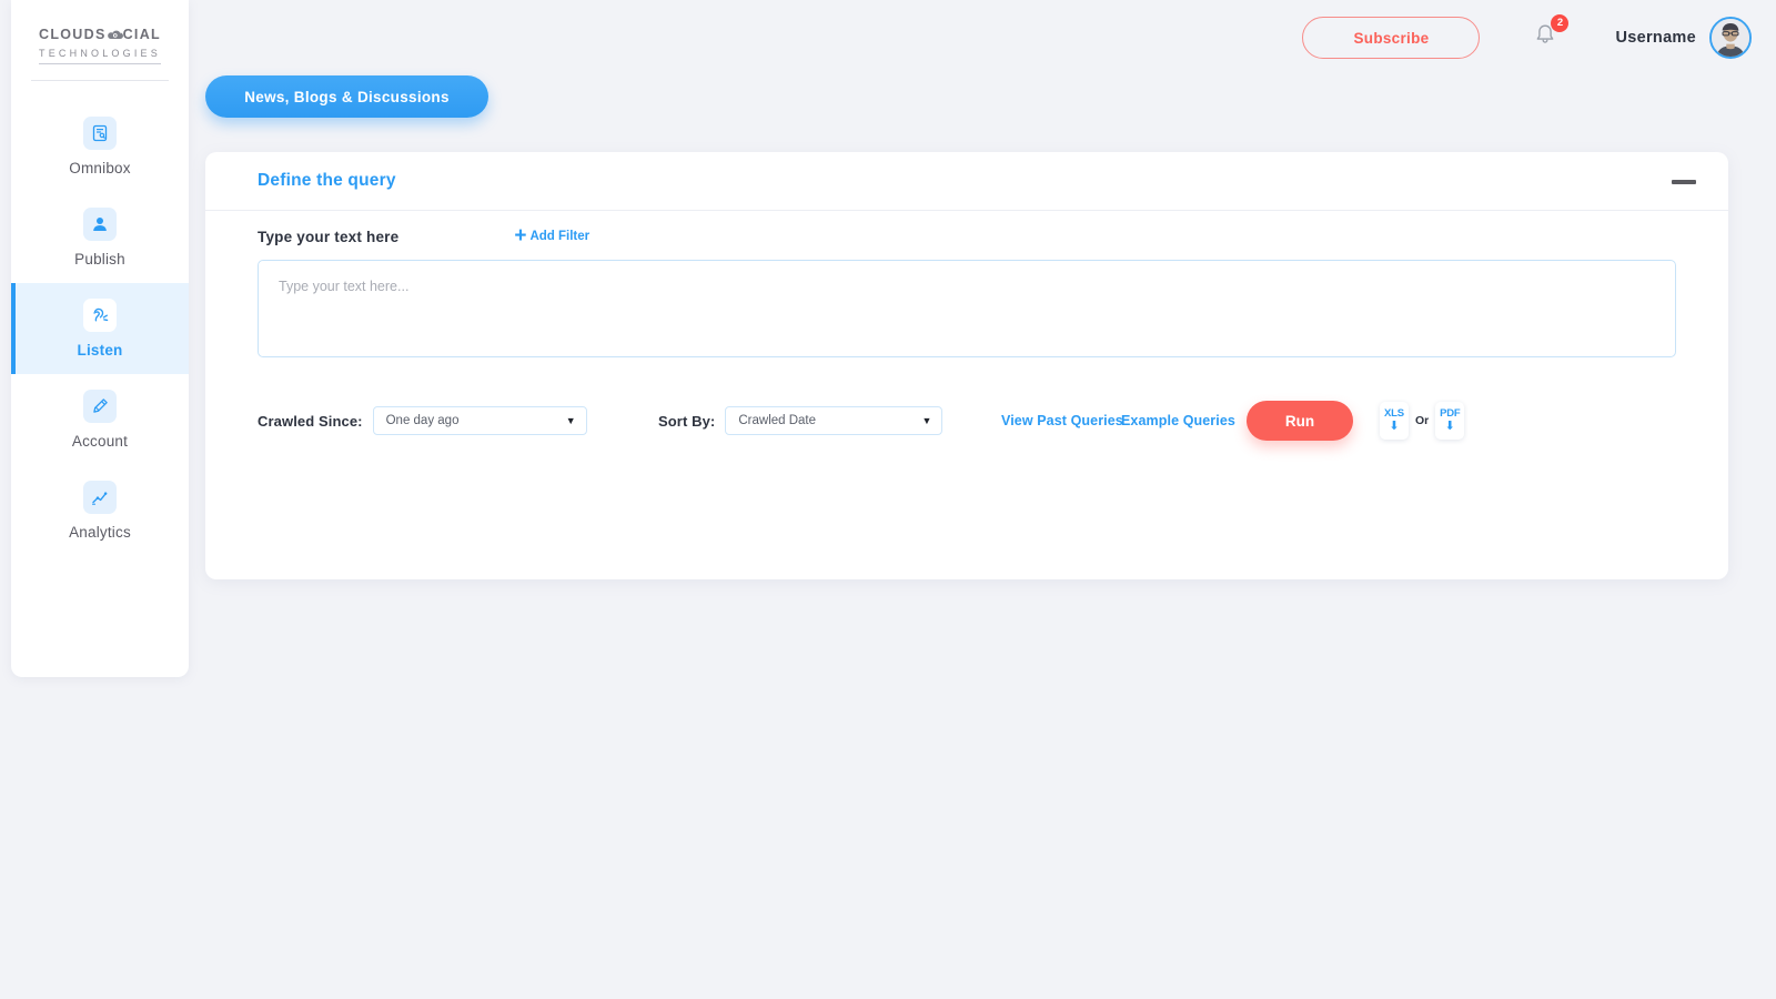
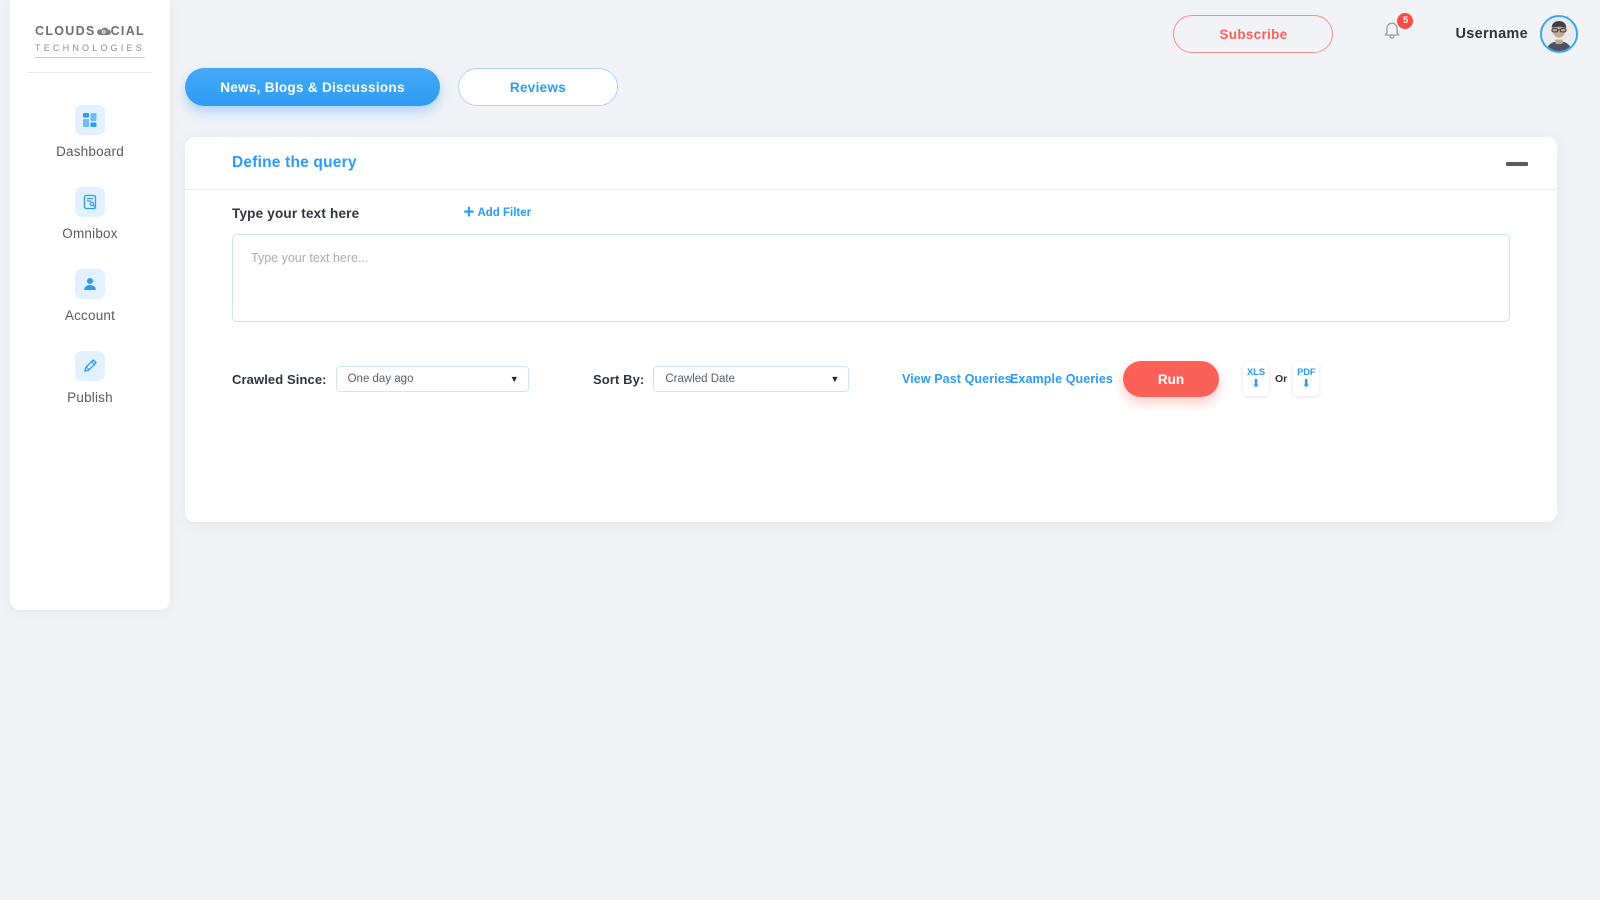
  CLOUDS
  CIAL
  TECHNOLOGIES
+ Dashboard
  Omnibox
- Publish
+ Account
- Listen
- Account
+ Publish
- Analytics
  Subscribe
- 2
+ 5
  Username
  News, Blogs & Discussions
+ Reviews
  Define the query
  Type your text here
  +
  Add Filter
  Type your text here...
  Crawled Since:
  One day ago
  ▼
  Sort By:
  Crawled Date
  ▼
  View Past Queries
  Example Queries
  Run
  XLS
  ⬇
  Or
  PDF
  ⬇
